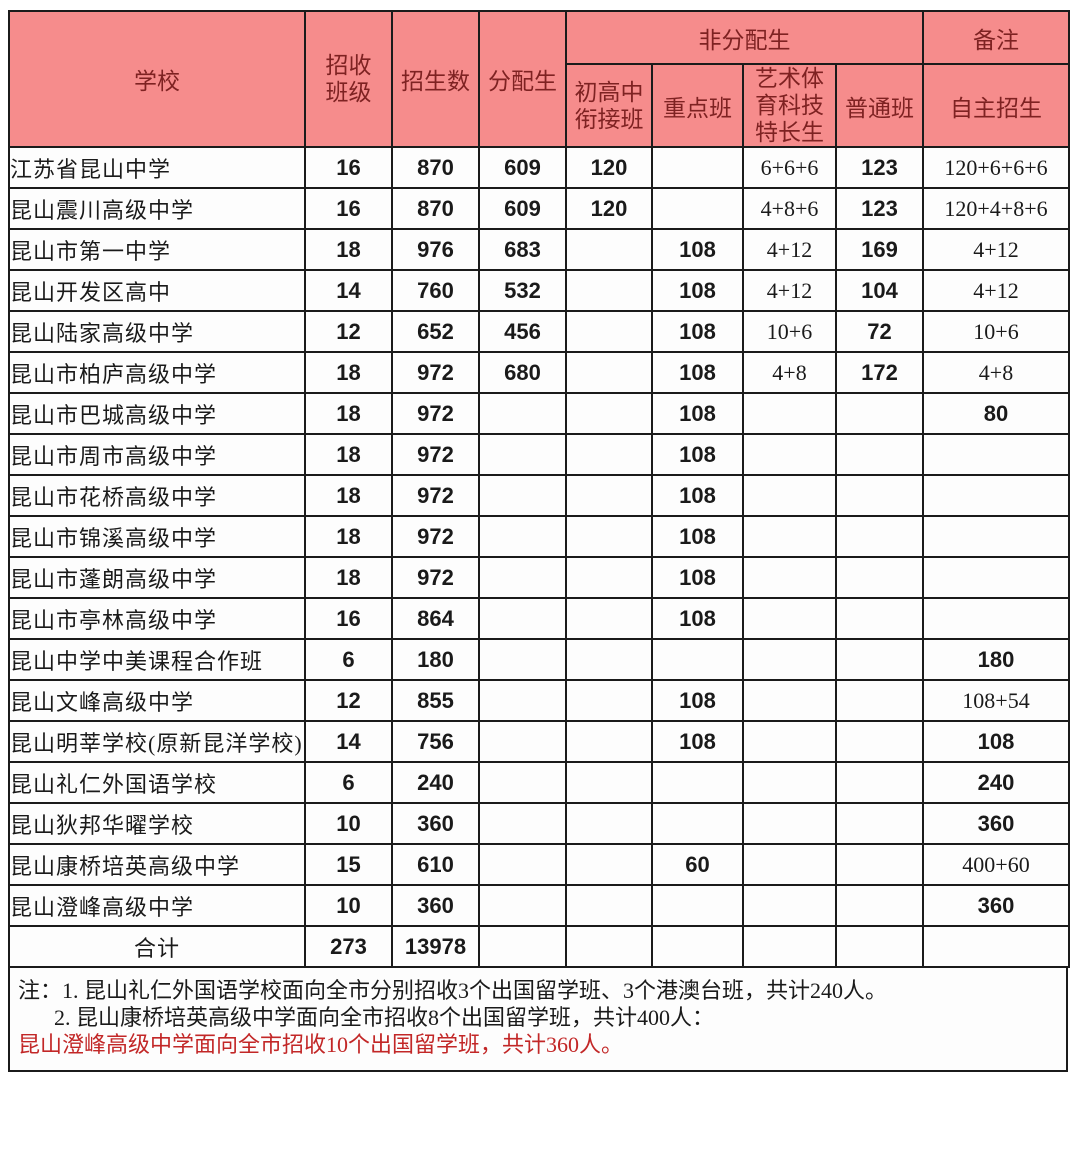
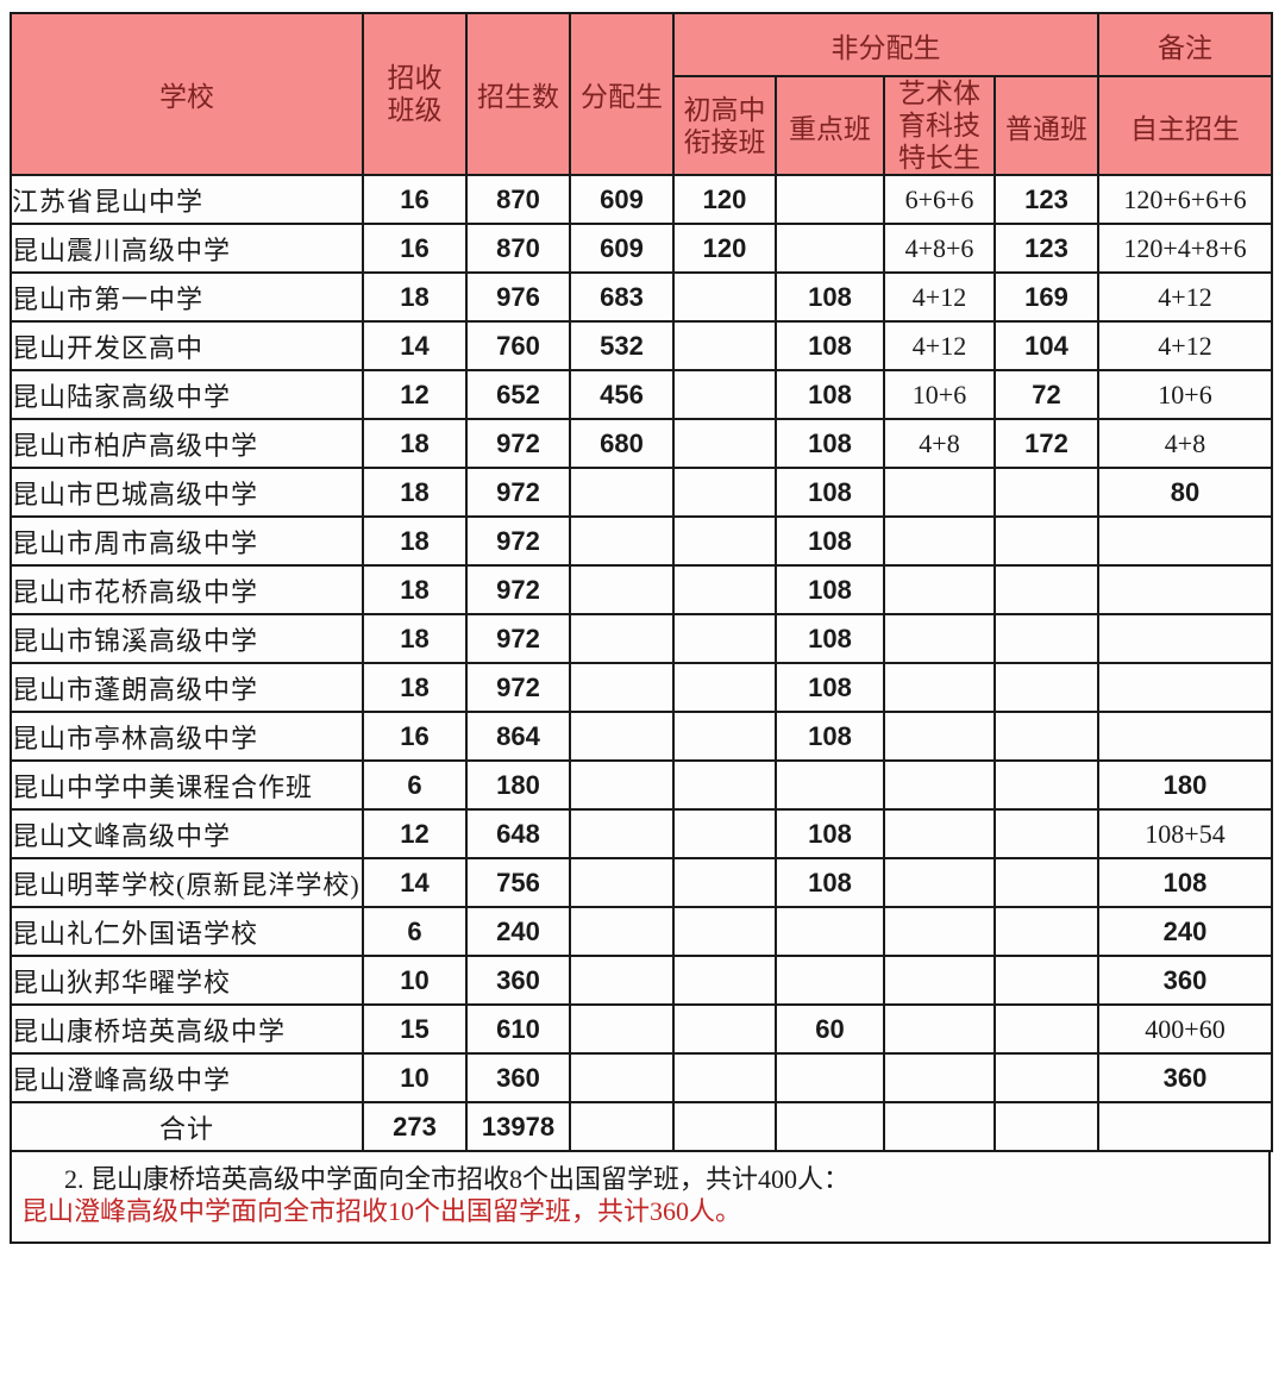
  学校	招收 班级	招生数	分配生	非分配生	备注
  初高中 衔接班	重点班	艺术体 育科技 特长生	普通班	自主招生
  江苏省昆山中学	16	870	609	120		6+6+6	123	120+6+6+6
  昆山震川高级中学	16	870	609	120		4+8+6	123	120+4+8+6
  昆山市第一中学	18	976	683		108	4+12	169	4+12
  昆山开发区高中	14	760	532		108	4+12	104	4+12
  昆山陆家高级中学	12	652	456		108	10+6	72	10+6
  昆山市柏庐高级中学	18	972	680		108	4+8	172	4+8
  昆山市巴城高级中学	18	972			108			80
  昆山市周市高级中学	18	972			108
  昆山市花桥高级中学	18	972			108
  昆山市锦溪高级中学	18	972			108
  昆山市蓬朗高级中学	18	972			108
  昆山市亭林高级中学	16	864			108
  昆山中学中美课程合作班	6	180						180
- 昆山文峰高级中学	12	855			108			108+54
+ 昆山文峰高级中学	12	648			108			108+54
  昆山明莘学校(原新昆洋学校)	14	756			108			108
  昆山礼仁外国语学校	6	240						240
  昆山狄邦华曜学校	10	360						360
  昆山康桥培英高级中学	15	610			60			400+60
  昆山澄峰高级中学	10	360						360
  合计	273	13978
- 注：1. 昆山礼仁外国语学校面向全市分别招收3个出国留学班、3个港澳台班，共计240人。
  2. 昆山康桥培英高级中学面向全市招收8个出国留学班，共计400人：
  昆山澄峰高级中学面向全市招收10个出国留学班，共计360人。
